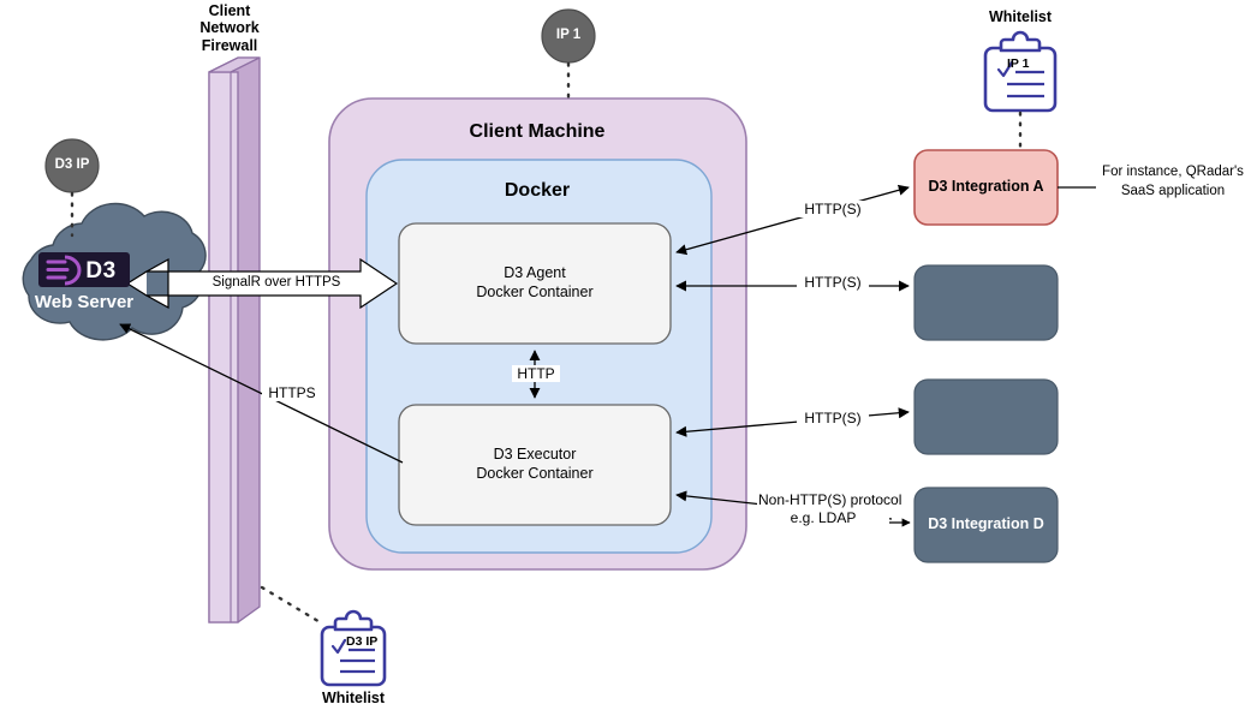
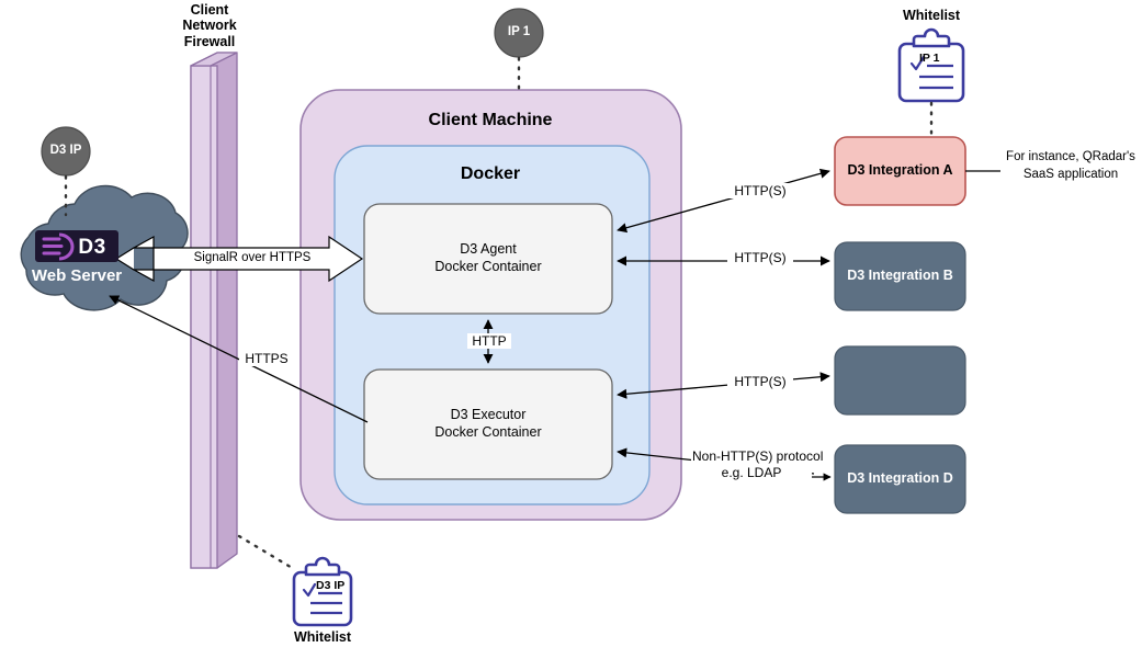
  Client
  Network
  Firewall
  D3 IP
  IP 1
  Web Server
  D3
  Client Machine
  Docker
  D3 Agent
  Docker Container
  D3 Executor
  Docker Container
  HTTP
  SignalR over HTTPS
  HTTPS
  HTTP(S)
  HTTP(S)
  HTTP(S)
  Non-HTTP(S) protocol
  e.g. LDAP
  D3 Integration A
+ D3 Integration B
  D3 Integration D
  For instance, QRadar's
  SaaS application
  Whitelist
  IP 1
  Whitelist
  D3 IP
